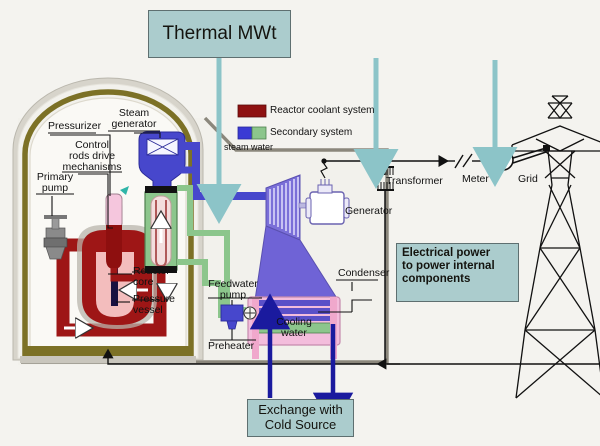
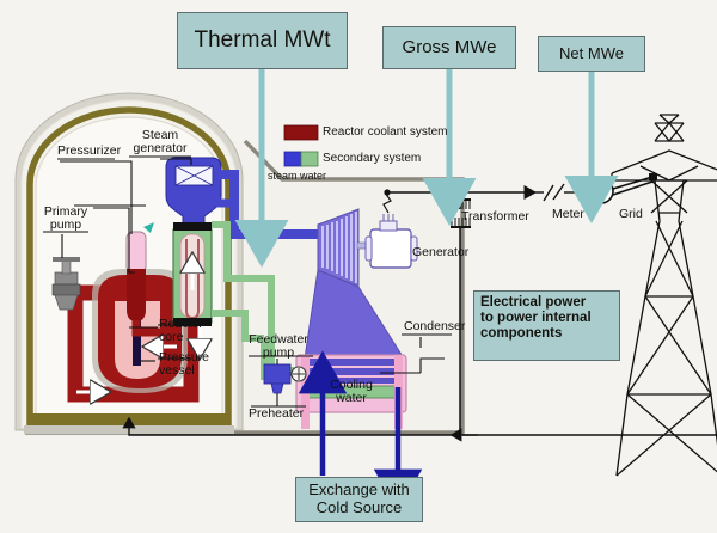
  Reactor coolant system
  Secondary system
  steam
  water
  Pressurizer
  Steam
  generator
- Control
- rods drive
- mechanisms
  Primary
  pump
  Reactor
  core
  Pressure
  vessel
  Feedwater
  pump
  Preheater
  Cooling
  water
  Condenser
  Generator
  Transformer
  Meter
  Grid
  Thermal MWt
+ Gross MWe
+ Net MWe
  Electrical power
  to power internal
  components
  Exchange with
  Cold Source
